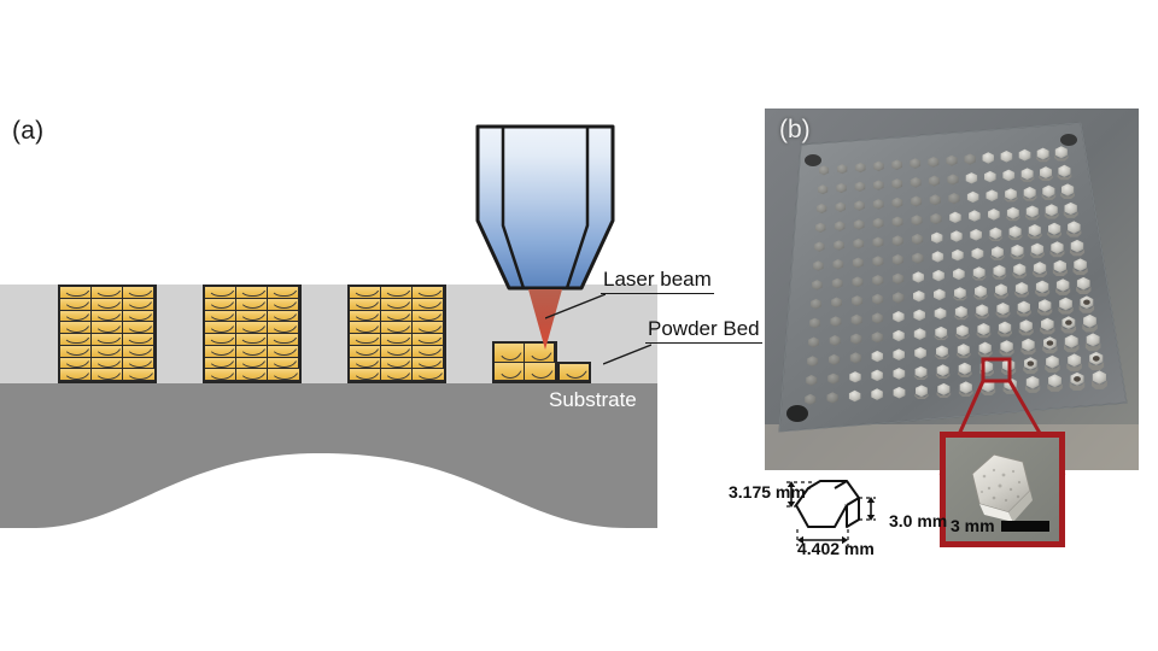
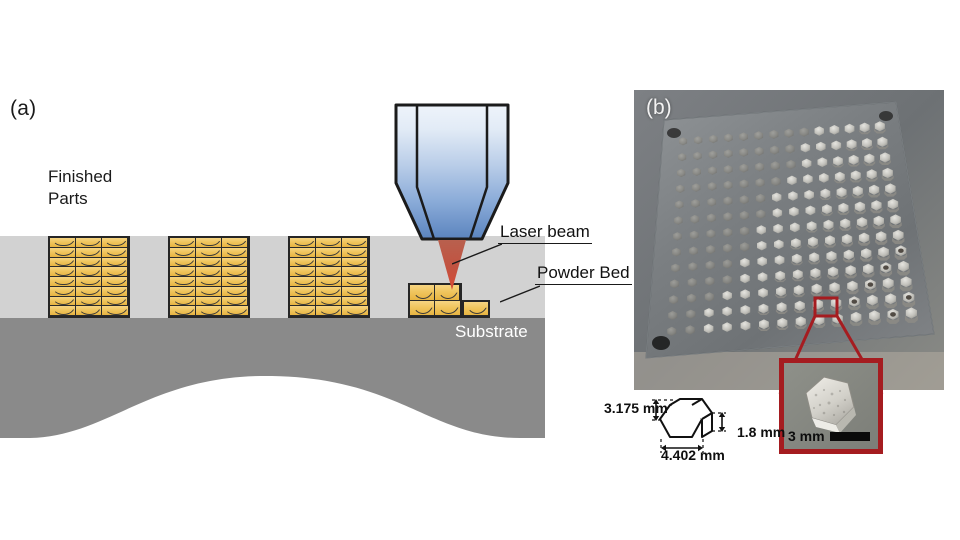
  (a)
+ Finished
+ Parts
  Substrate
  Laser beam
  Powder Bed
  (b)
  3 mm
  3.175 mm
- 3.0 mm
+ 1.8 mm
  4.402 mm
